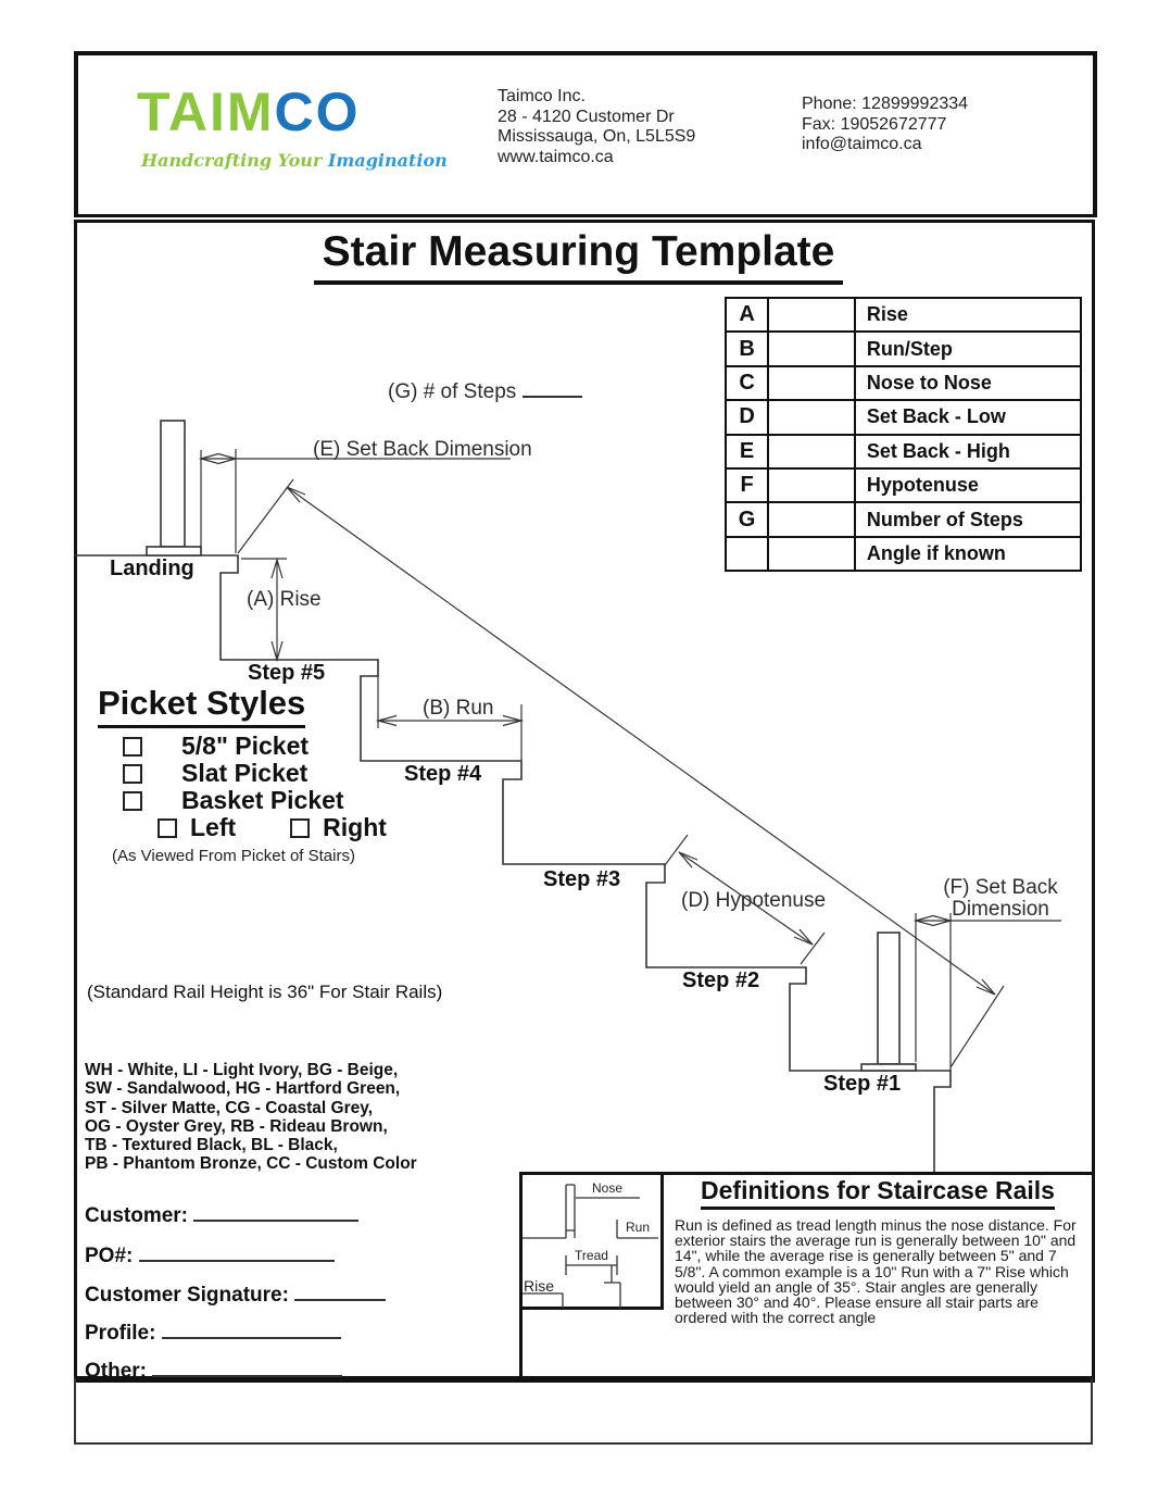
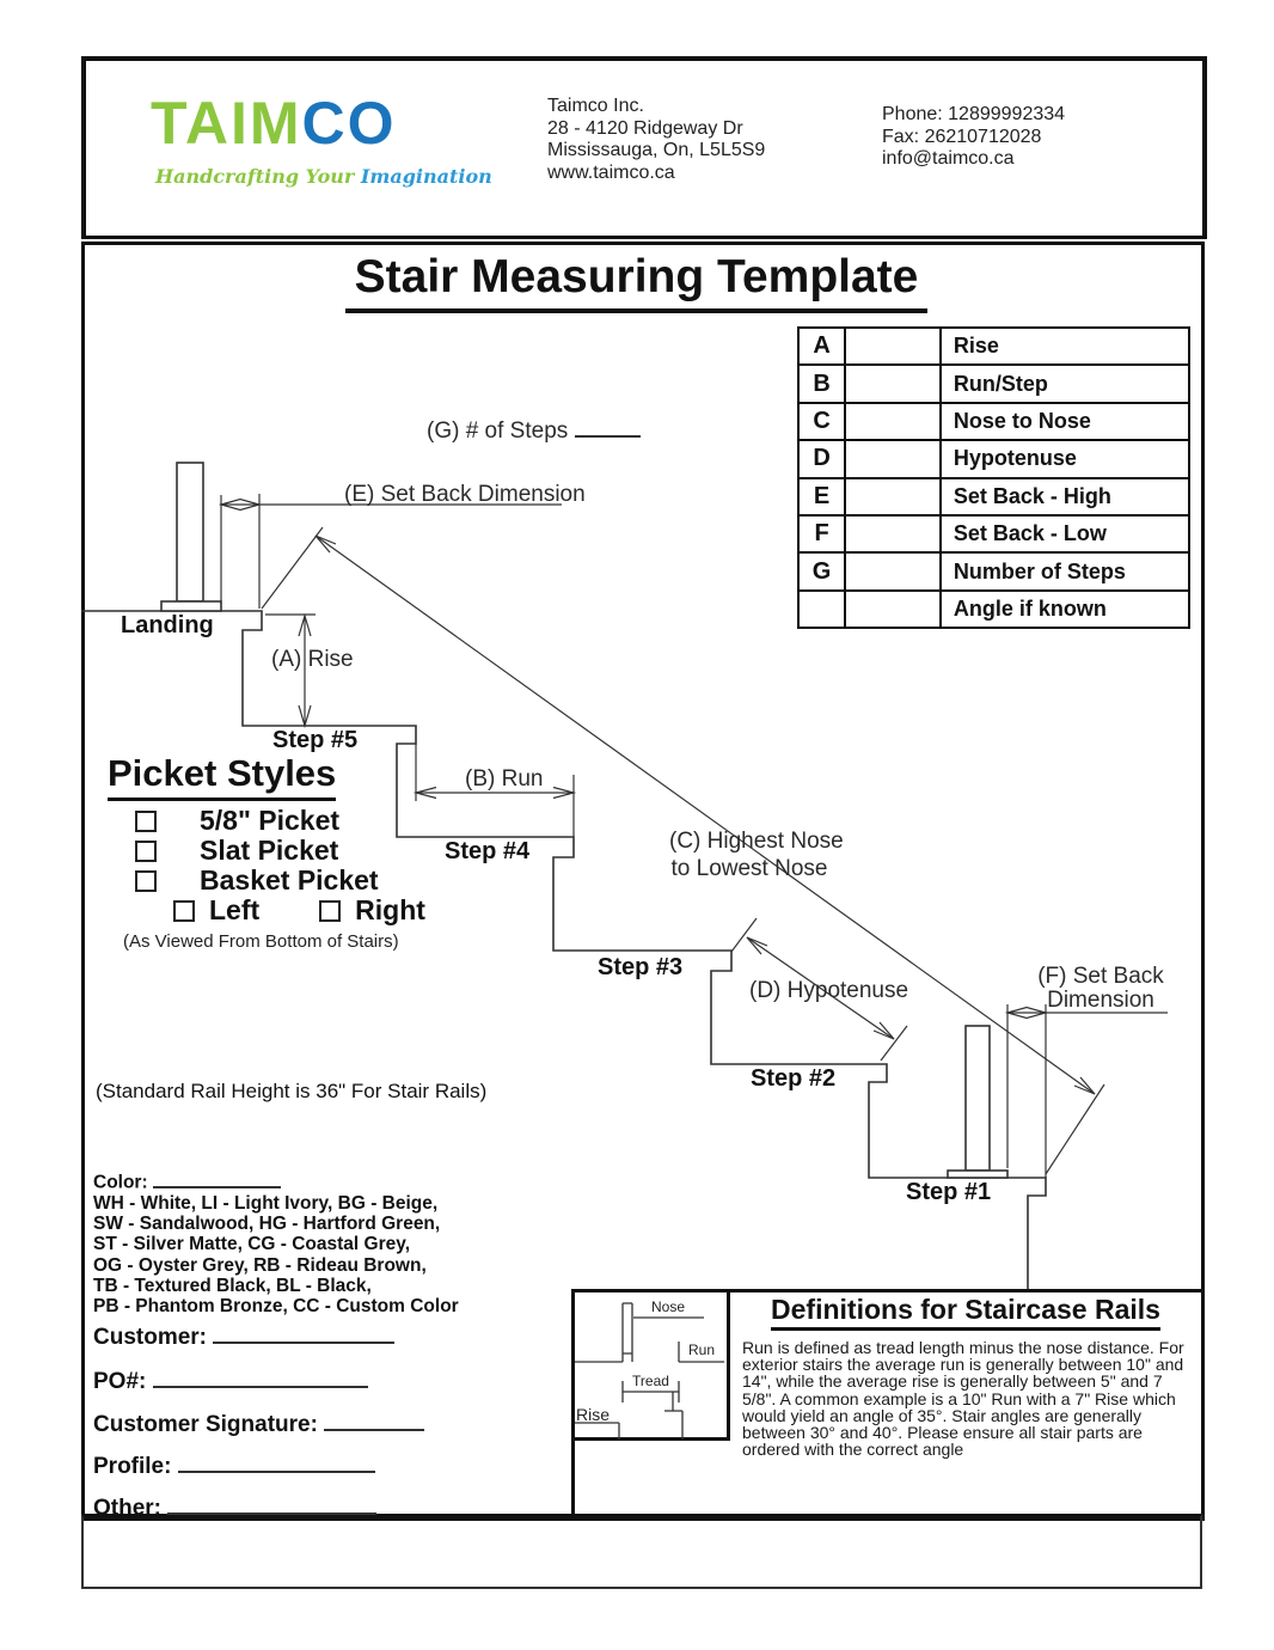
  TAIMCO
  Handcrafting Your Imagination
  Taimco Inc.
- 28 - 4120 Customer Dr
+ 28 - 4120 Ridgeway Dr
  Mississauga, On, L5L5S9
  www.taimco.ca
  Phone: 12899992334
- Fax: 19052672777
+ Fax: 26210712028
  info@taimco.ca
  Stair Measuring Template
  A		Rise
  B		Run/Step
  C		Nose to Nose
- D		Set Back - Low
+ D		Hypotenuse
  E		Set Back - High
- F		Hypotenuse
+ F		Set Back - Low
  G		Number of Steps
  		Angle if known
  (G) # of Steps
  (E) Set Back Dimension
  Landing
  (A) Rise
  Step #5
  (B) Run
  Step #4
+ (C) Highest Nose
+ to Lowest Nose
  Step #3
  (D) Hypotenuse
  Step #2
  (F) Set Back
  Dimension
  Step #1
  Picket Styles
  5/8" Picket
  Slat Picket
  Basket Picket
  Left
  Right
- (As Viewed From Picket of Stairs)
+ (As Viewed From Bottom of Stairs)
  (Standard Rail Height is 36" For Stair Rails)
+ Color:
  WH - White, LI - Light Ivory, BG - Beige,
  SW - Sandalwood, HG - Hartford Green,
  ST - Silver Matte, CG - Coastal Grey,
  OG - Oyster Grey, RB - Rideau Brown,
  TB - Textured Black, BL - Black,
  PB - Phantom Bronze, CC - Custom Color
  Customer:
  PO#:
  Customer Signature:
  Profile:
  Other:
  Definitions for Staircase Rails
  Run is defined as tread length minus the nose distance. For exterior stairs the average run is generally between 10" and 14", while the average rise is generally between 5" and 7 5/8". A common example is a 10" Run with a 7" Rise which would yield an angle of 35°. Stair angles are generally between 30° and 40°. Please ensure all stair parts are ordered with the correct angle
  Nose
  Run
  Tread
  Rise
